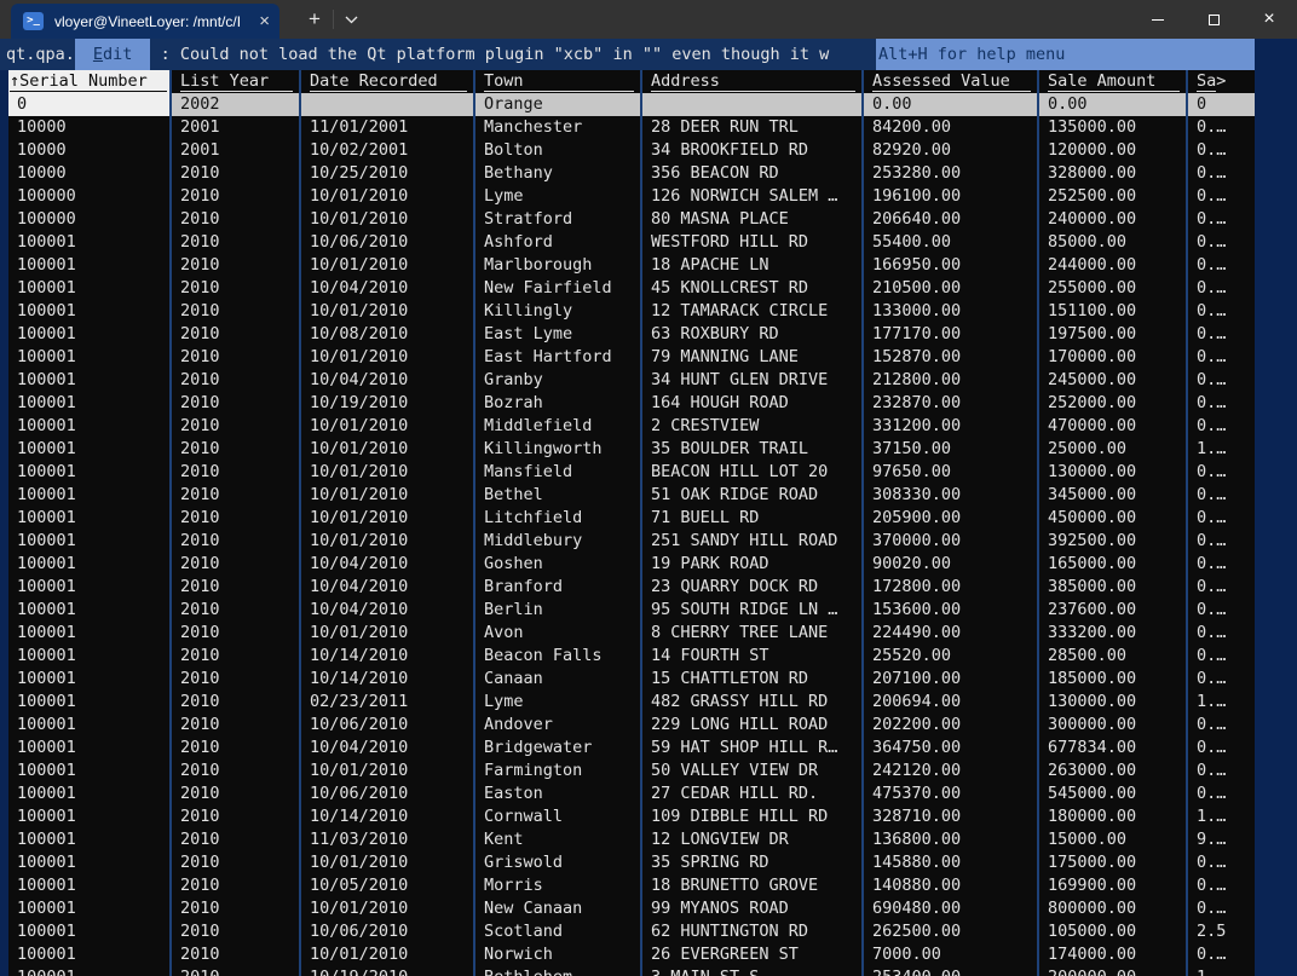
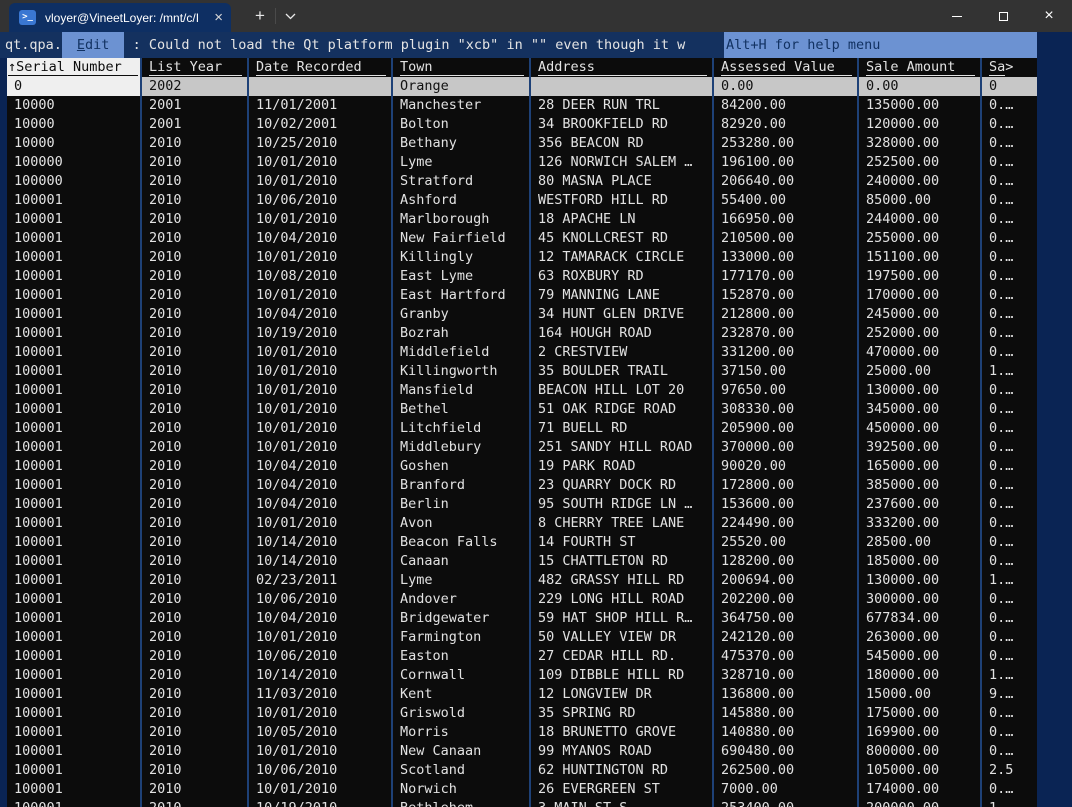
  >_
  vloyer@VineetLoyer: /mnt/c/I
  ×
  +
  ×
  qt.qpa. Edit : Could not load the Qt platform plugin "xcb" in "" even though it w
  Alt+H for help menu
  ↑Serial Number
  List Year
  Date Recorded
  Town
  Address
  Assessed Value
  Sale Amount
  Sa
  >
  0
  2002
  Orange
  0.00
  0.00
  0
  10000
  2001
  11/01/2001
  Manchester
  28 DEER RUN TRL
  84200.00
  135000.00
  0.…
  10000
  2001
  10/02/2001
  Bolton
  34 BROOKFIELD RD
  82920.00
  120000.00
  0.…
  10000
  2010
  10/25/2010
  Bethany
  356 BEACON RD
  253280.00
  328000.00
  0.…
  100000
  2010
  10/01/2010
  Lyme
  126 NORWICH SALEM …
  196100.00
  252500.00
  0.…
  100000
  2010
  10/01/2010
  Stratford
  80 MASNA PLACE
  206640.00
  240000.00
  0.…
  100001
  2010
  10/06/2010
  Ashford
  WESTFORD HILL RD
  55400.00
  85000.00
  0.…
  100001
  2010
  10/01/2010
  Marlborough
  18 APACHE LN
  166950.00
  244000.00
  0.…
  100001
  2010
  10/04/2010
  New Fairfield
  45 KNOLLCREST RD
  210500.00
  255000.00
  0.…
  100001
  2010
  10/01/2010
  Killingly
  12 TAMARACK CIRCLE
  133000.00
  151100.00
  0.…
  100001
  2010
  10/08/2010
  East Lyme
  63 ROXBURY RD
  177170.00
  197500.00
  0.…
  100001
  2010
  10/01/2010
  East Hartford
  79 MANNING LANE
  152870.00
  170000.00
  0.…
  100001
  2010
  10/04/2010
  Granby
  34 HUNT GLEN DRIVE
  212800.00
  245000.00
  0.…
  100001
  2010
  10/19/2010
  Bozrah
  164 HOUGH ROAD
  232870.00
  252000.00
  0.…
  100001
  2010
  10/01/2010
  Middlefield
  2 CRESTVIEW
  331200.00
  470000.00
  0.…
  100001
  2010
  10/01/2010
  Killingworth
  35 BOULDER TRAIL
  37150.00
  25000.00
  1.…
  100001
  2010
  10/01/2010
  Mansfield
  BEACON HILL LOT 20
  97650.00
  130000.00
  0.…
  100001
  2010
  10/01/2010
  Bethel
  51 OAK RIDGE ROAD
  308330.00
  345000.00
  0.…
  100001
  2010
  10/01/2010
  Litchfield
  71 BUELL RD
  205900.00
  450000.00
  0.…
  100001
  2010
  10/01/2010
  Middlebury
  251 SANDY HILL ROAD
  370000.00
  392500.00
  0.…
  100001
  2010
  10/04/2010
  Goshen
  19 PARK ROAD
  90020.00
  165000.00
  0.…
  100001
  2010
  10/04/2010
  Branford
  23 QUARRY DOCK RD
  172800.00
  385000.00
  0.…
  100001
  2010
  10/04/2010
  Berlin
  95 SOUTH RIDGE LN …
  153600.00
  237600.00
  0.…
  100001
  2010
  10/01/2010
  Avon
  8 CHERRY TREE LANE
  224490.00
  333200.00
  0.…
  100001
  2010
  10/14/2010
  Beacon Falls
  14 FOURTH ST
  25520.00
  28500.00
  0.…
  100001
  2010
  10/14/2010
  Canaan
  15 CHATTLETON RD
- 207100.00
+ 128200.00
  185000.00
  0.…
  100001
  2010
  02/23/2011
  Lyme
  482 GRASSY HILL RD
  200694.00
  130000.00
  1.…
  100001
  2010
  10/06/2010
  Andover
  229 LONG HILL ROAD
  202200.00
  300000.00
  0.…
  100001
  2010
  10/04/2010
  Bridgewater
  59 HAT SHOP HILL R…
  364750.00
  677834.00
  0.…
  100001
  2010
  10/01/2010
  Farmington
  50 VALLEY VIEW DR
  242120.00
  263000.00
  0.…
  100001
  2010
  10/06/2010
  Easton
  27 CEDAR HILL RD.
  475370.00
  545000.00
  0.…
  100001
  2010
  10/14/2010
  Cornwall
  109 DIBBLE HILL RD
  328710.00
  180000.00
  1.…
  100001
  2010
  11/03/2010
  Kent
  12 LONGVIEW DR
  136800.00
  15000.00
  9.…
  100001
  2010
  10/01/2010
  Griswold
  35 SPRING RD
  145880.00
  175000.00
  0.…
  100001
  2010
  10/05/2010
  Morris
  18 BRUNETTO GROVE
  140880.00
  169900.00
  0.…
  100001
  2010
  10/01/2010
  New Canaan
  99 MYANOS ROAD
  690480.00
  800000.00
  0.…
  100001
  2010
  10/06/2010
  Scotland
  62 HUNTINGTON RD
  262500.00
  105000.00
  2.5
  100001
  2010
  10/01/2010
  Norwich
  26 EVERGREEN ST
  7000.00
  174000.00
  0.…
